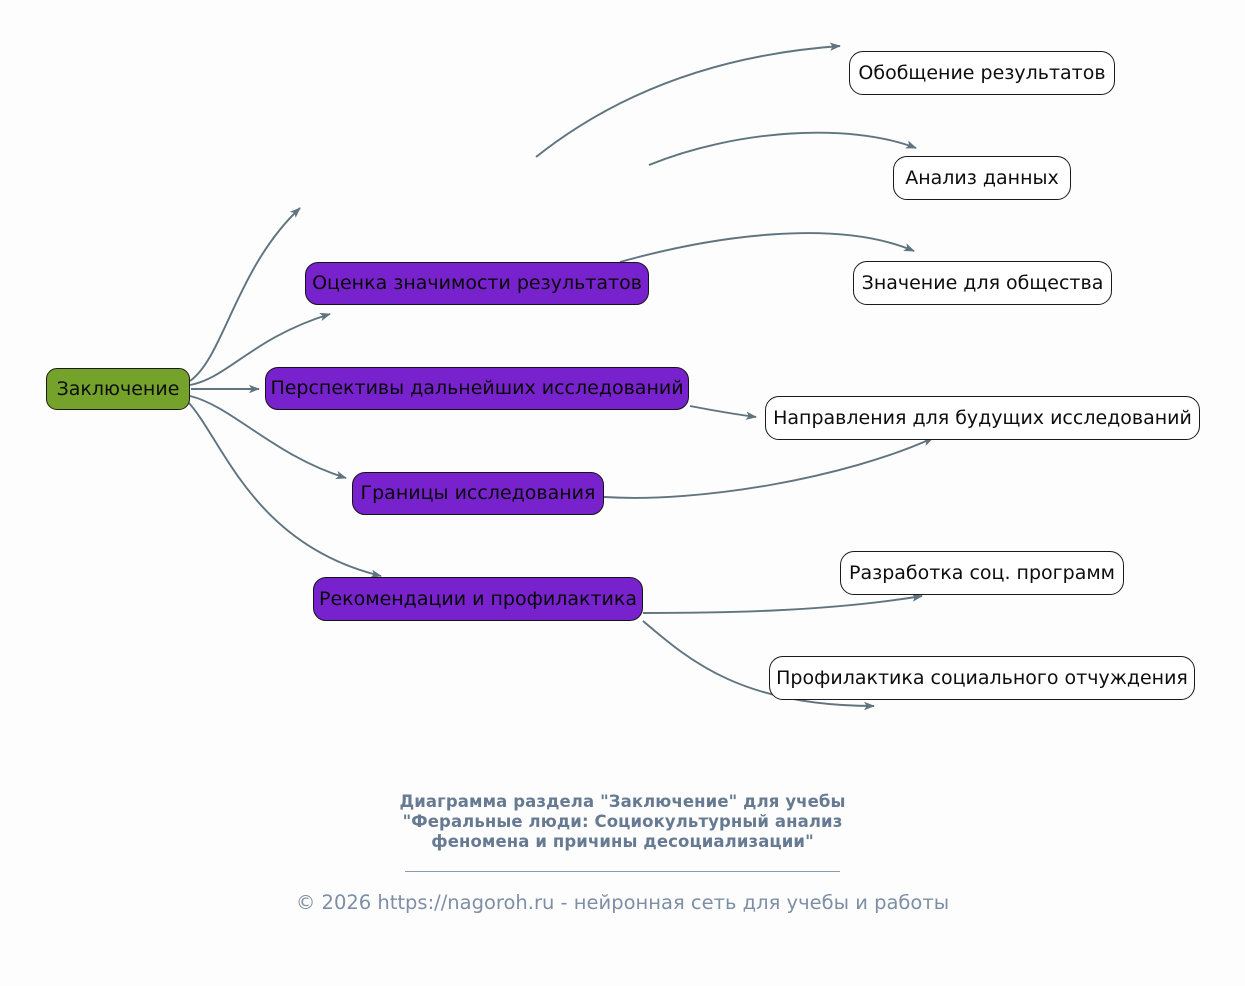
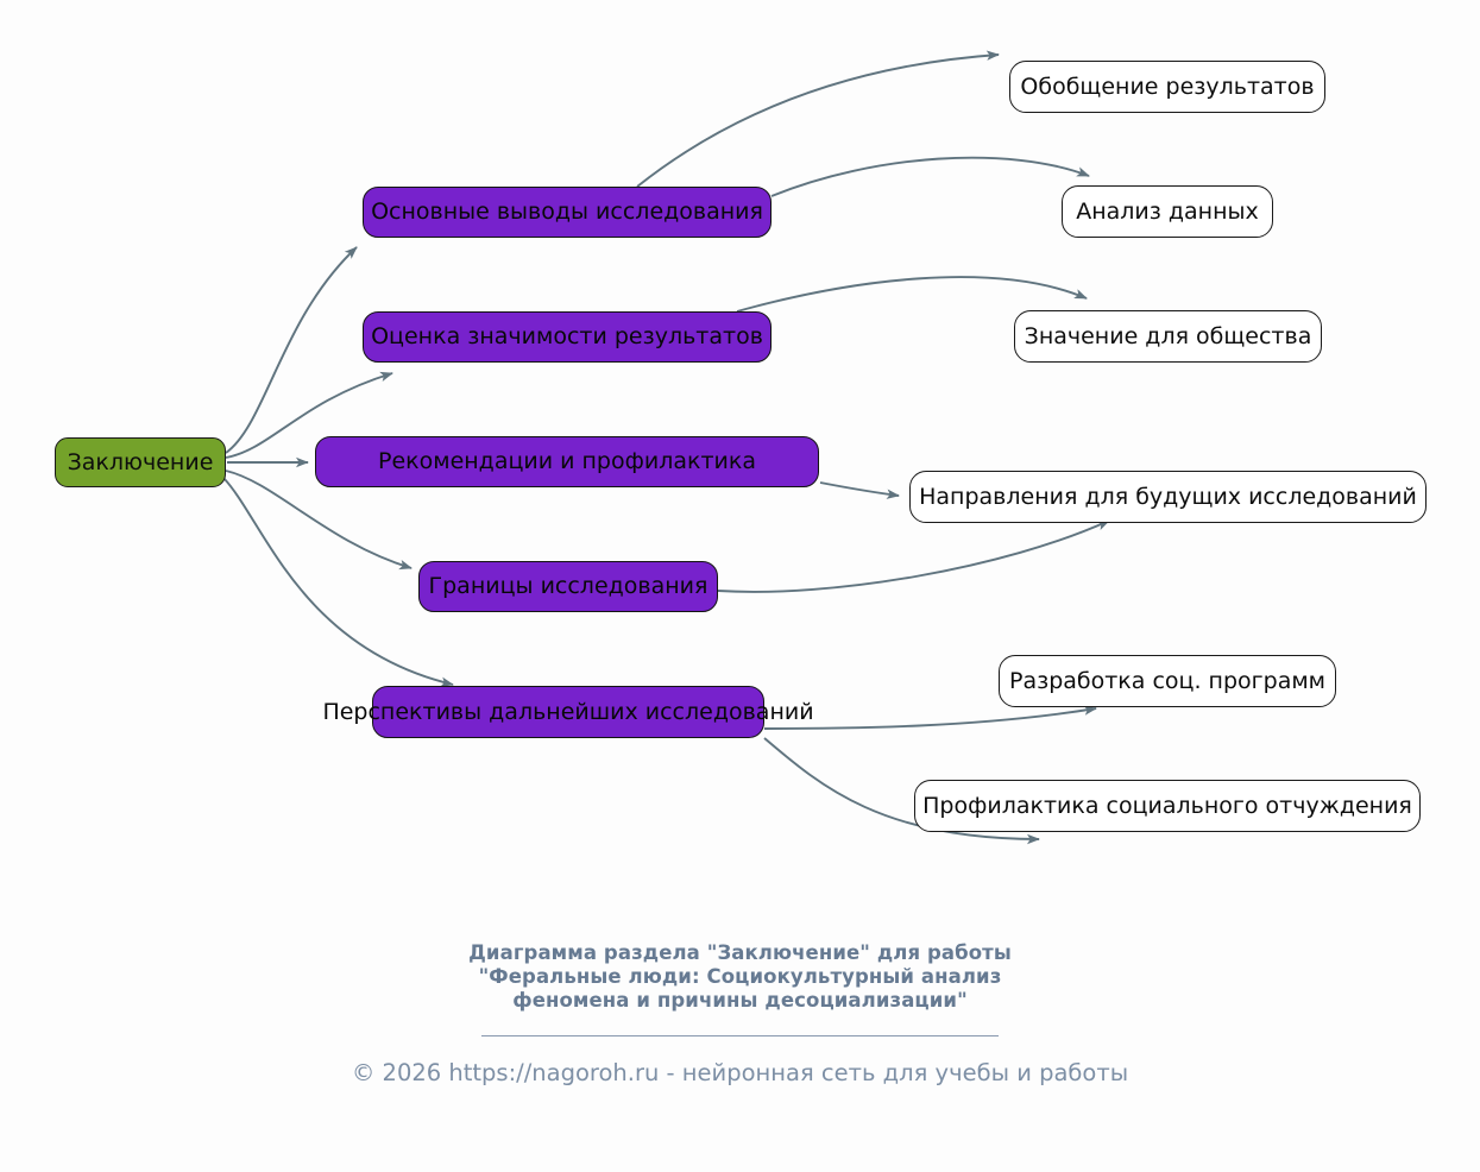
  Заключение
+ Основные выводы исследования
  Оценка значимости результатов
- Перспективы дальнейших исследований
+ Рекомендации и профилактика
  Границы исследования
- Рекомендации и профилактика
+ Перспективы дальнейших исследований
  Обобщение результатов
  Анализ данных
  Значение для общества
  Направления для будущих исследований
  Разработка соц. программ
  Профилактика социального отчуждения
- Диаграмма раздела "Заключение" для учебы
+ Диаграмма раздела "Заключение" для работы
  "Феральные люди: Социокультурный анализ
  феномена и причины десоциализации"
  © 2026 https://nagoroh.ru - нейронная сеть для учебы и работы
